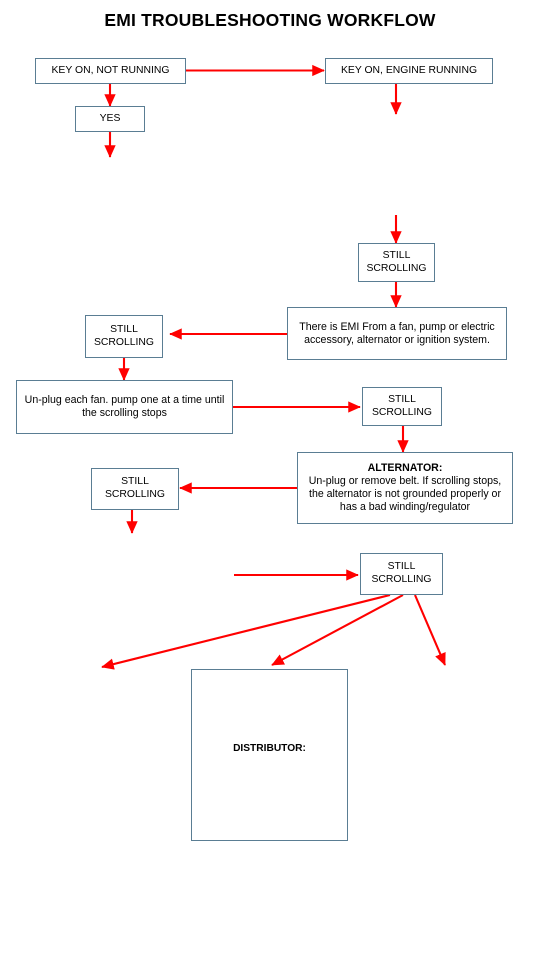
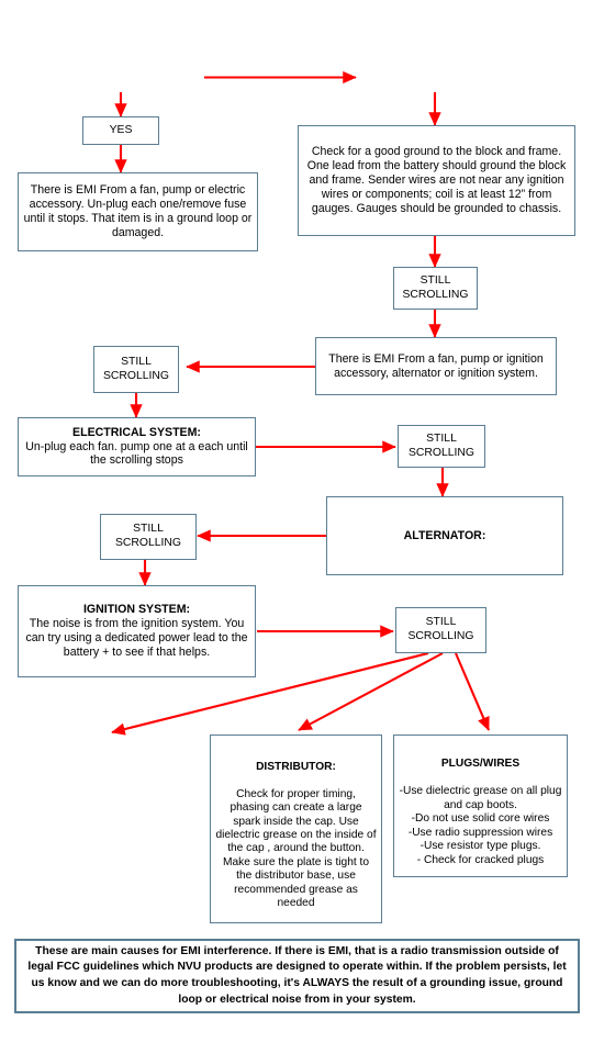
- EMI TROUBLESHOOTING WORKFLOW
- KEY ON, NOT RUNNING
- KEY ON, ENGINE RUNNING
  YES
+ There is EMI From a fan, pump or electric accessory. Un-plug each one/remove fuse until it stops. That item is in a ground loop or damaged.
+ Check for a good ground to the block and frame. One lead from the battery should ground the block and frame. Sender wires are not near any ignition wires or components; coil is at least 12” from gauges. Gauges should be grounded to chassis.
  STILL
  SCROLLING
- There is EMI From a fan, pump or electric accessory, alternator or ignition system.
+ There is EMI From a fan, pump or ignition accessory, alternator or ignition system.
  STILL
  SCROLLING
+ ELECTRICAL SYSTEM:
- Un-plug each fan. pump one at a time until the scrolling stops
+ Un-plug each fan. pump one at a each until the scrolling stops
  STILL
  SCROLLING
  ALTERNATOR:
- Un-plug or remove belt. If scrolling stops, the alternator is not grounded properly or has a bad winding/regulator
  STILL
  SCROLLING
+ IGNITION SYSTEM:
+ The noise is from the ignition system. You can try using a dedicated power lead to the battery + to see if that helps.
  STILL
  SCROLLING
  DISTRIBUTOR:
+ Check for proper timing, phasing can create a large spark inside the cap. Use dielectric grease on the inside of the cap , around the button.
+ Make sure the plate is tight to the distributor base, use recommended grease as needed
+ PLUGS/WIRES
+ -Use dielectric grease on all plug and cap boots.
+ -Do not use solid core wires
+ -Use radio suppression wires
+ -Use resistor type plugs.
+ - Check for cracked plugs
+ These are main causes for EMI interference. If there is EMI, that is a radio transmission outside of legal FCC guidelines which NVU products are designed to operate within. If the problem persists, let us know and we can do more troubleshooting, it's ALWAYS the result of a grounding issue, ground loop or electrical noise from in your system.
